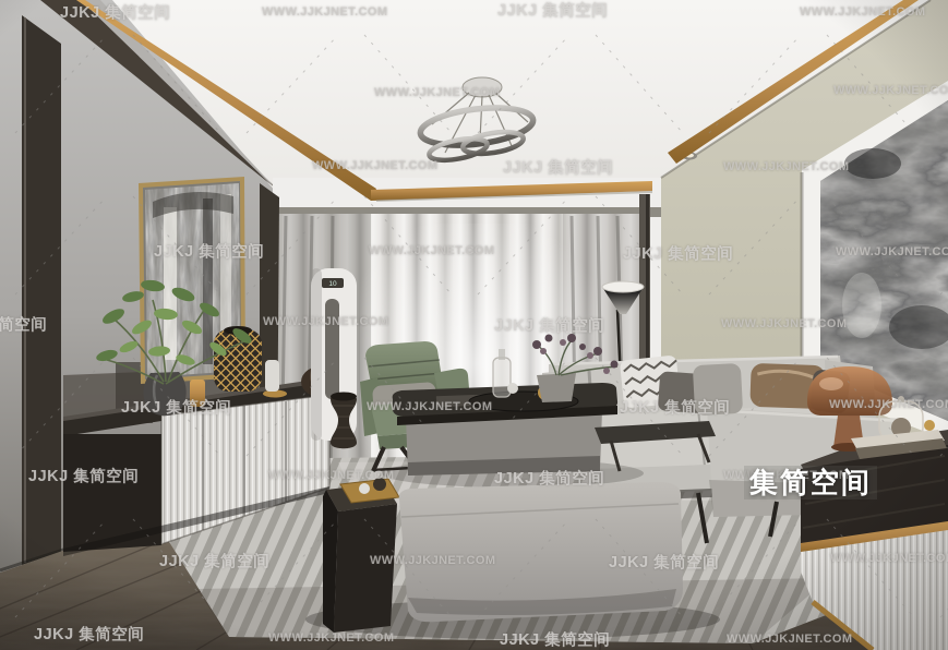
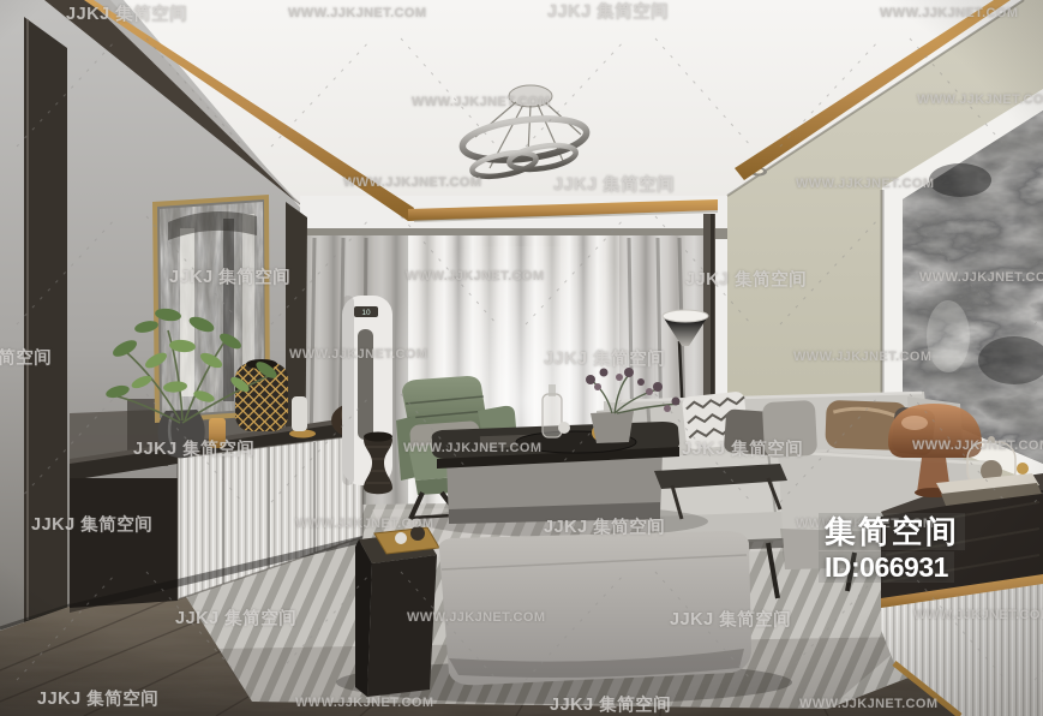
  JJKJ 集简空间
  WWW.JJKJNET.COM
  JJKJ 集简空间
  WWW.JJKJNET.COM
  WWW.JJKJNET.COM
  WWW.JJKJNET.CO
  WWW.JJKJNET.COM
  JJKJ 集简空间
  WWW.JJKJNET.COM
  JJKJ 集简空间
  WWW.JJKJNET.COM
  JJKJ 集简空间
  WWW.JJKJNET.CO
  WWW.JJKJNET.COM
  JJKJ 集简空间
  WWW.JJKJNET.COM
  JJKJ 集简空间
  WWW.JJKJNET.COM
  JJKJ 集简空间
  WWW.JJKJNET.CO
  JJKJ 集简空间
  WWW.JJKJNET.COM
  JJKJ 集简空间
  WWW.JJKJNET.COM
  JJKJ 集简空间
  WWW.JJKJNET.COM
  JJKJ 集简空间
  WWW.JJKJNET.CO
  JJKJ 集简空间
  WWW.JJKJNET.COM
  JJKJ 集简空间
  WWW.JJKJNET.COM
  集简空间
+ ID:066931
